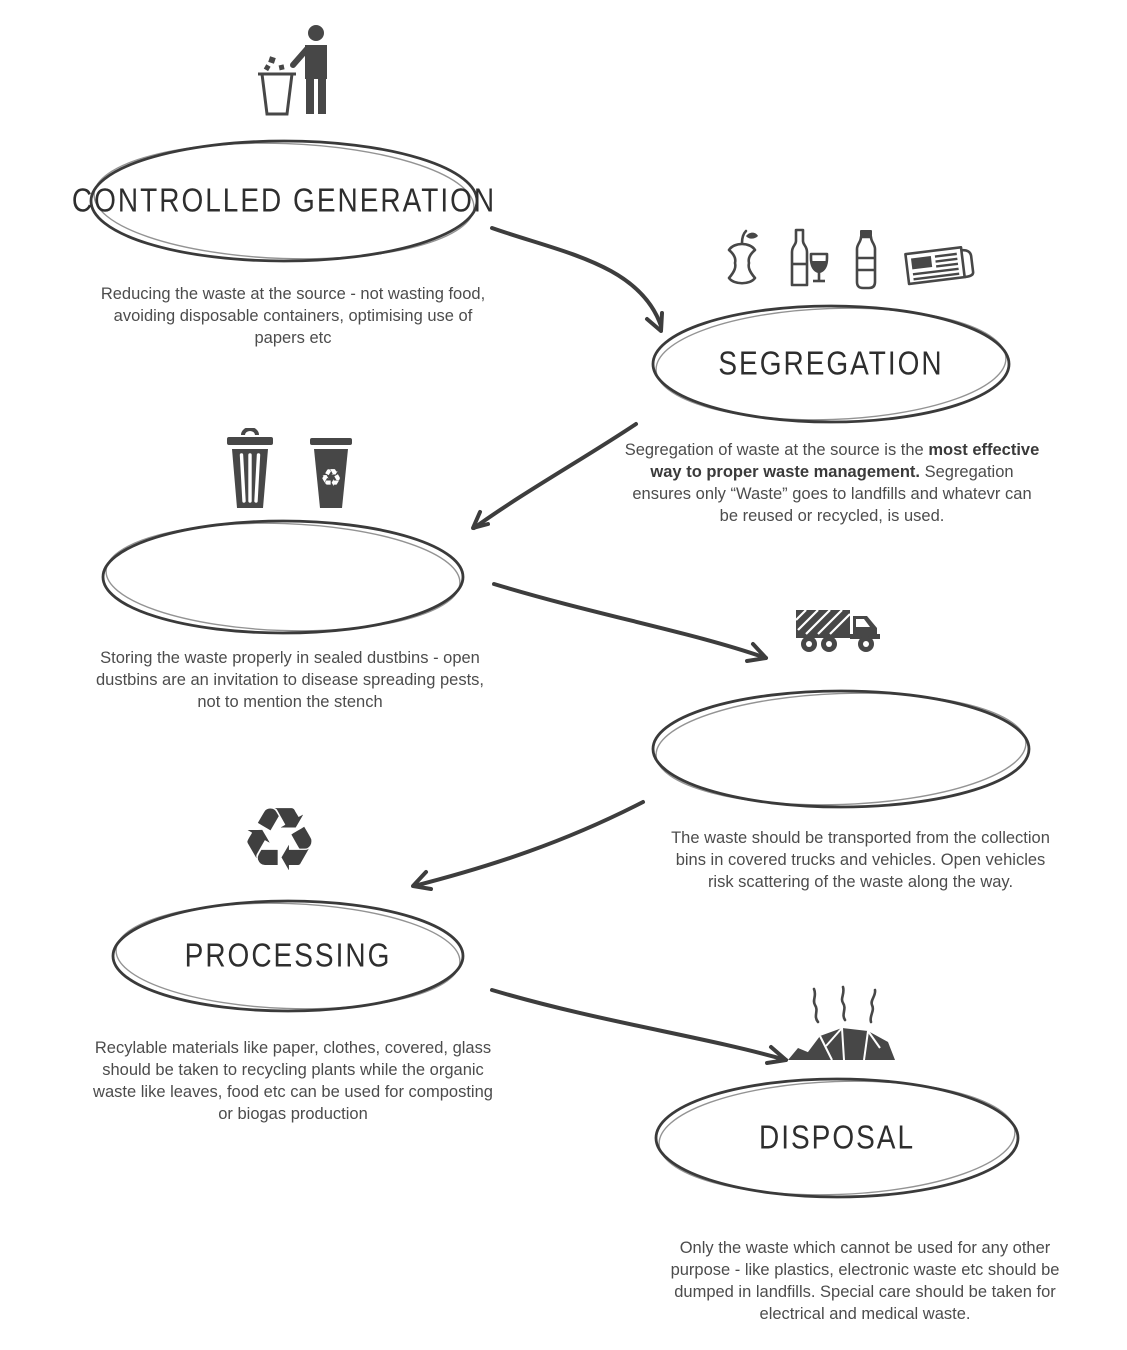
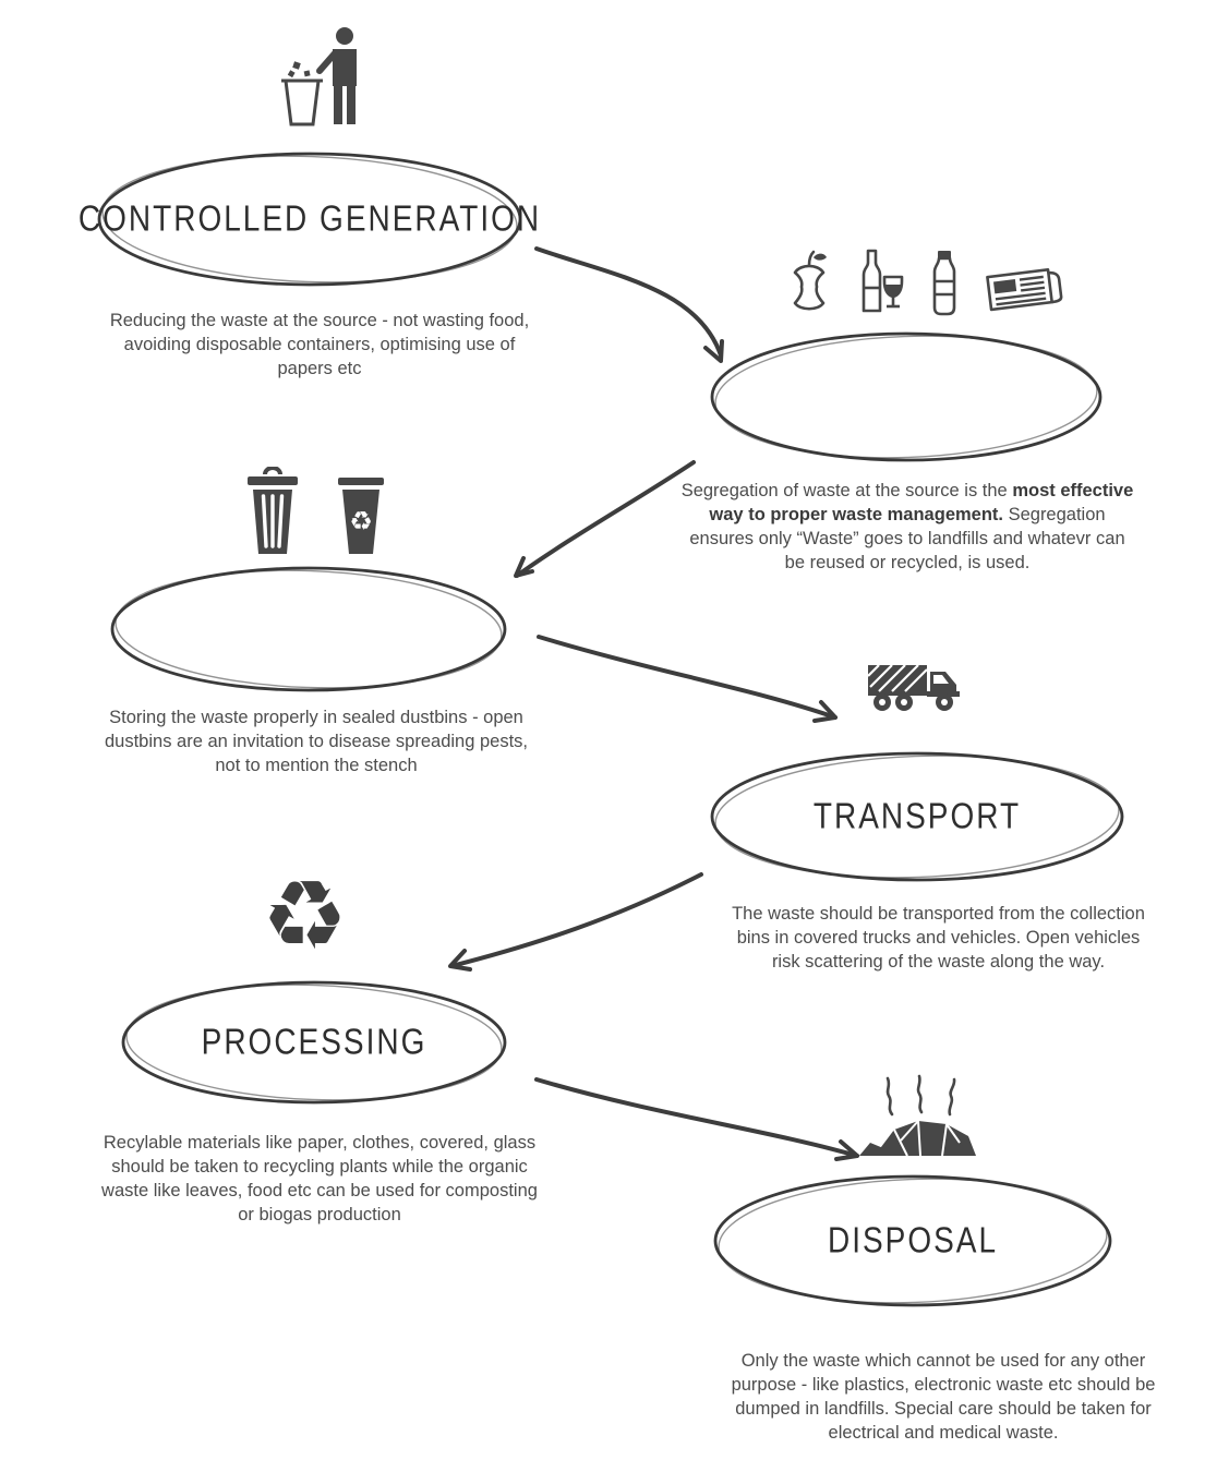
  CONTROLLED GENERATION
  Reducing the waste at the source - not wasting food, avoiding disposable containers, optimising use of papers etc
- SEGREGATION
  Segregation of waste at the source is the most effective way to proper waste management. Segregation ensures only “Waste” goes to landfills and whatevr can be reused or recycled, is used.
  ♻
  Storing the waste properly in sealed dustbins - open dustbins are an invitation to disease spreading pests, not to mention the stench
+ TRANSPORT
  The waste should be transported from the collection bins in covered trucks and vehicles. Open vehicles risk scattering of the waste along the way.
  ♻
  PROCESSING
  Recylable materials like paper, clothes, covered, glass should be taken to recycling plants while the organic waste like leaves, food etc can be used for composting or biogas production
  DISPOSAL
  Only the waste which cannot be used for any other purpose - like plastics, electronic waste etc should be dumped in landfills. Special care should be taken for electrical and medical waste.
